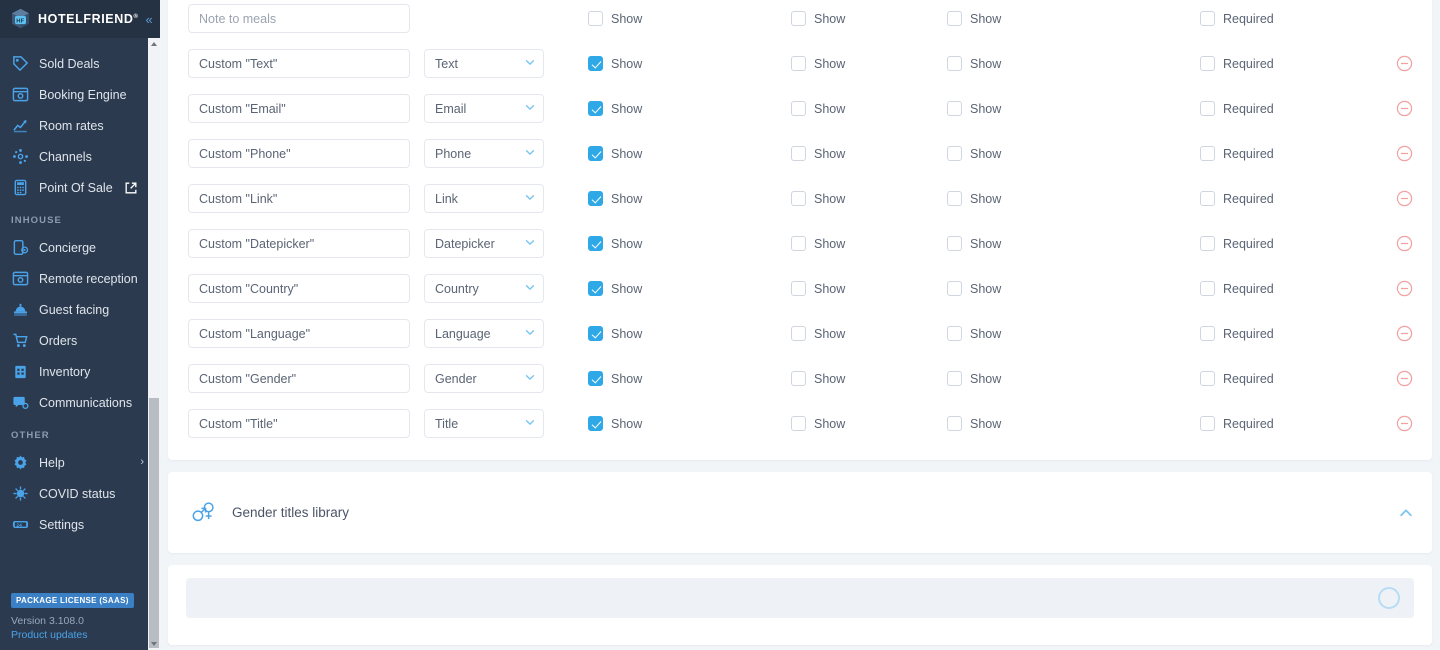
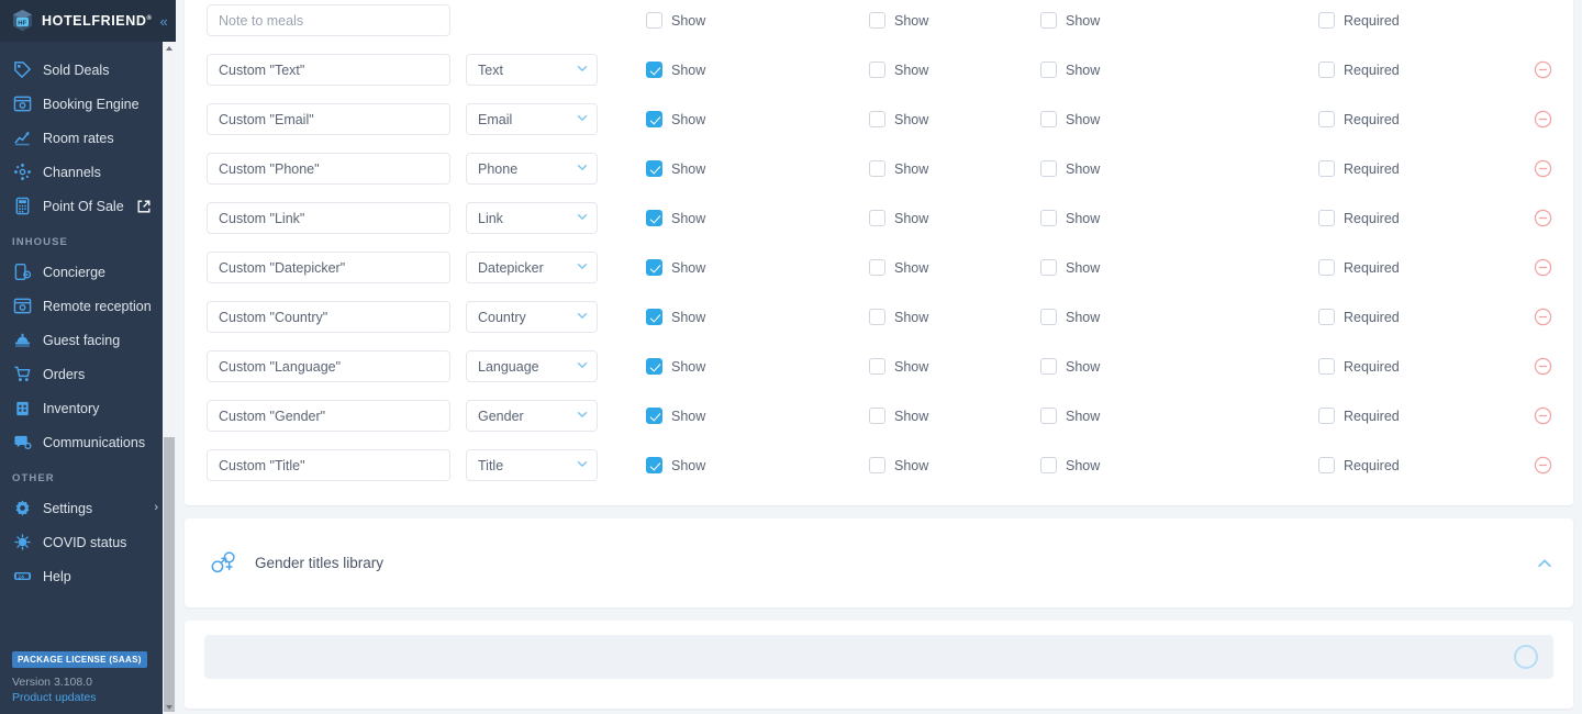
  HOTELFRIEND
  «
  Sold Deals
  Booking Engine
  Room rates
  Channels
  Point Of Sale
  INHOUSE
  Concierge
  Remote reception
  Guest facing
  Orders
  Inventory
  Communications
  OTHER
- Help
+ Settings
  ›
  COVID status
- Settings
+ Help
  PACKAGE LICENSE (SAAS)
  Version 3.108.0
  Product updates
  Note to meals
  Show
  Show
  Show
  Required
  Custom "Text"
  Text
  Show
  Show
  Show
  Required
  Custom "Email"
  Email
  Show
  Show
  Show
  Required
  Custom "Phone"
  Phone
  Show
  Show
  Show
  Required
  Custom "Link"
  Link
  Show
  Show
  Show
  Required
  Custom "Datepicker"
  Datepicker
  Show
  Show
  Show
  Required
  Custom "Country"
  Country
  Show
  Show
  Show
  Required
  Custom "Language"
  Language
  Show
  Show
  Show
  Required
  Custom "Gender"
  Gender
  Show
  Show
  Show
  Required
  Custom "Title"
  Title
  Show
  Show
  Show
  Required
  Gender titles library
